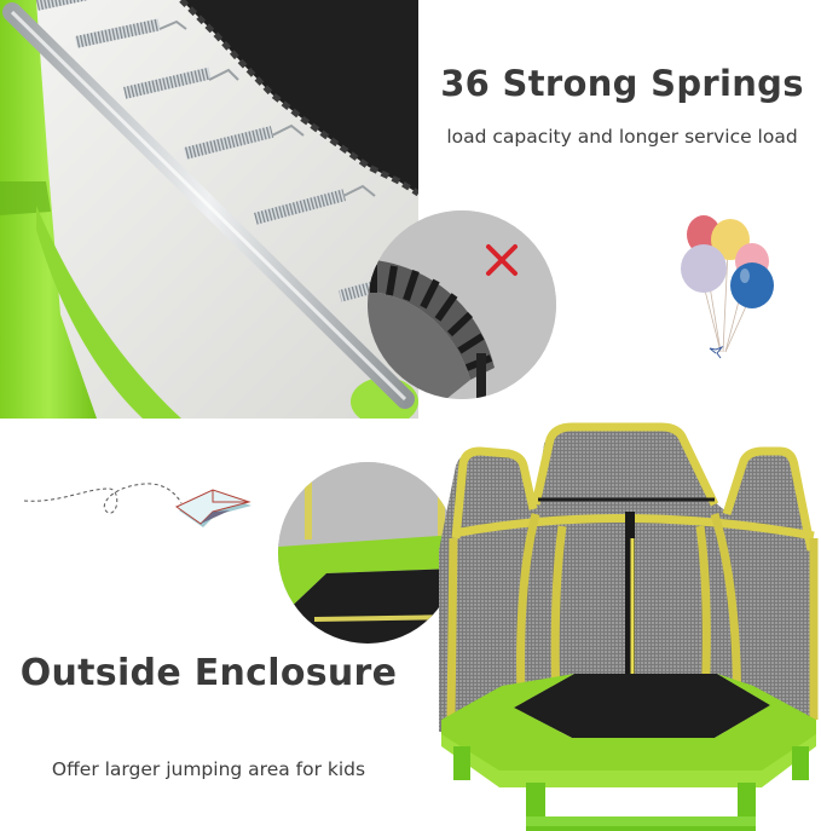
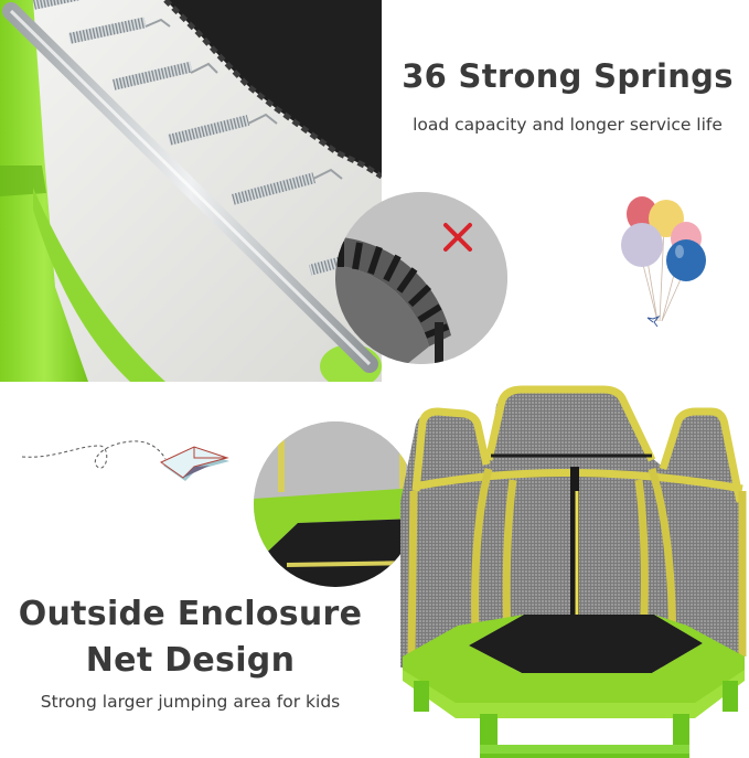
  36 Strong Springs
- load capacity and longer service load
+ load capacity and longer service life
  Outside Enclosure
+ Net Design
- Offer larger jumping area for kids
+ Strong larger jumping area for kids
